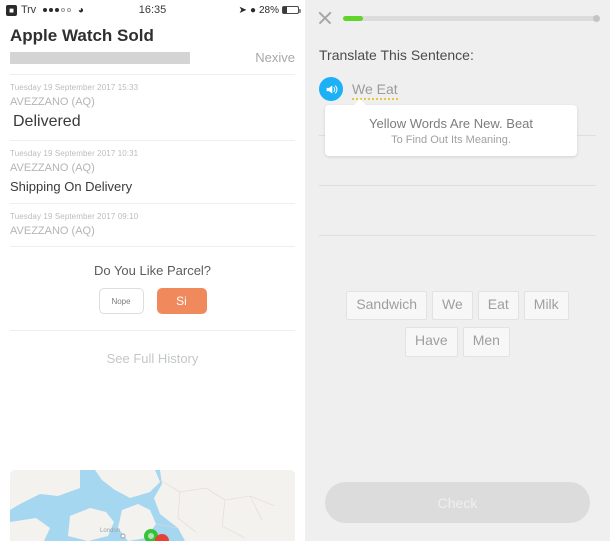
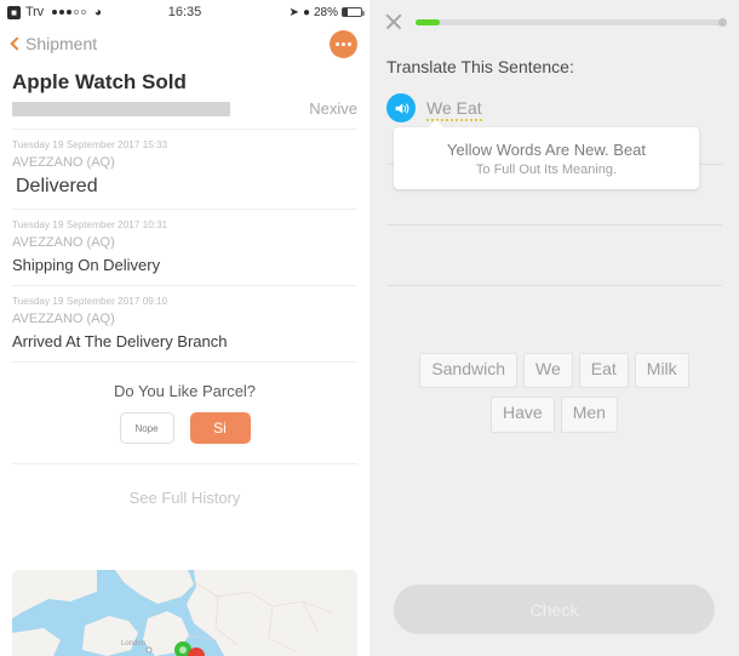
  ■
  Trv
  ◕
  16:35
  ➤
  ●
  28%
+ Shipment
  Apple Watch Sold
  Nexive
  Tuesday 19 September 2017 15:33
  AVEZZANO (AQ)
  Delivered
  Tuesday 19 September 2017 10:31
  AVEZZANO (AQ)
  Shipping On Delivery
  Tuesday 19 September 2017 09:10
  AVEZZANO (AQ)
+ Arrived At The Delivery Branch
  Do You Like Parcel?
  Nope
  Si
  See Full History
  Translate This Sentence:
  We Eat
  Yellow Words Are New. Beat
- To Find Out Its Meaning.
+ To Full Out Its Meaning.
  Sandwich
  We
  Eat
  Milk
  Have
  Men
